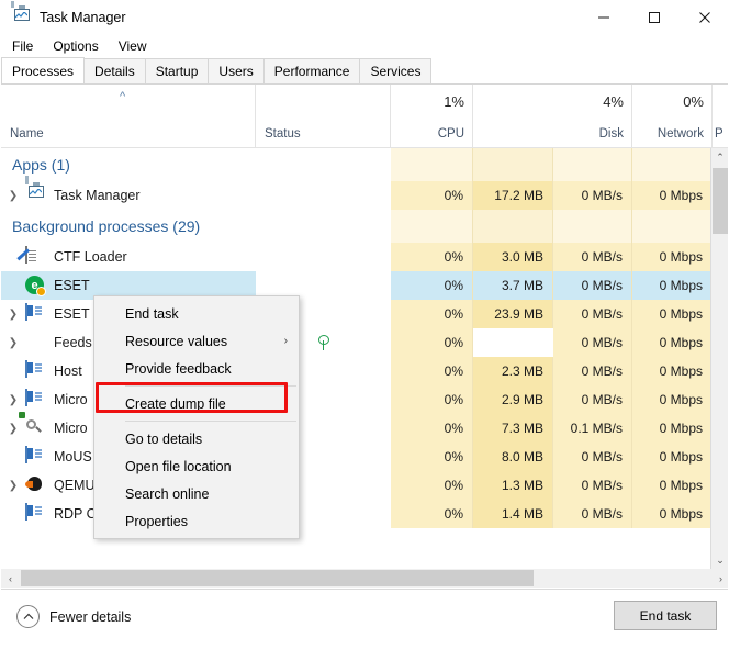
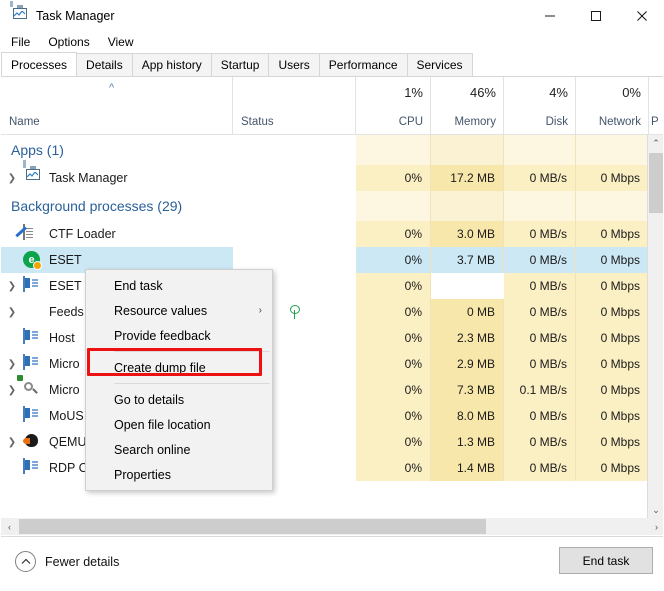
  Task Manager
  File
  Options
  View
  Processes
  Details
+ App history
  Startup
  Users
  Performance
  Services
  ^
  Name
  Status
  1%
  CPU
+ 46%
+ Memory
  4%
  Disk
  0%
  Network
  P
  Apps (1)
  ❯
  Task Manager
  0%
  17.2 MB
  0 MB/s
  0 Mbps
  Background processes (29)
  CTF Loader
  0%
  3.0 MB
  0 MB/s
  0 Mbps
  e
  ESET
  0%
  3.7 MB
  0 MB/s
  0 Mbps
  ❯
  ESET
  0%
- 23.9 MB
  0 MB/s
  0 Mbps
  ❯
  Feeds
  0%
+ 0 MB
  0 MB/s
  0 Mbps
  Host
  0%
  2.3 MB
  0 MB/s
  0 Mbps
  ❯
  Micro
  0%
  2.9 MB
  0 MB/s
  0 Mbps
  ❯
  Micro
  0%
  7.3 MB
  0.1 MB/s
  0 Mbps
  MoUS
  0%
  8.0 MB
  0 MB/s
  0 Mbps
  ❯
  0%
  1.3 MB
  0 MB/s
  0 Mbps
  0%
  1.4 MB
  0 MB/s
  0 Mbps
  ⌃
  ⌄
  ‹
  ›
  Fewer details
  End task
  End task
  Resource values
  ›
  Provide feedback
  Create dump file
  Go to details
  Open file location
  Search online
  Properties
